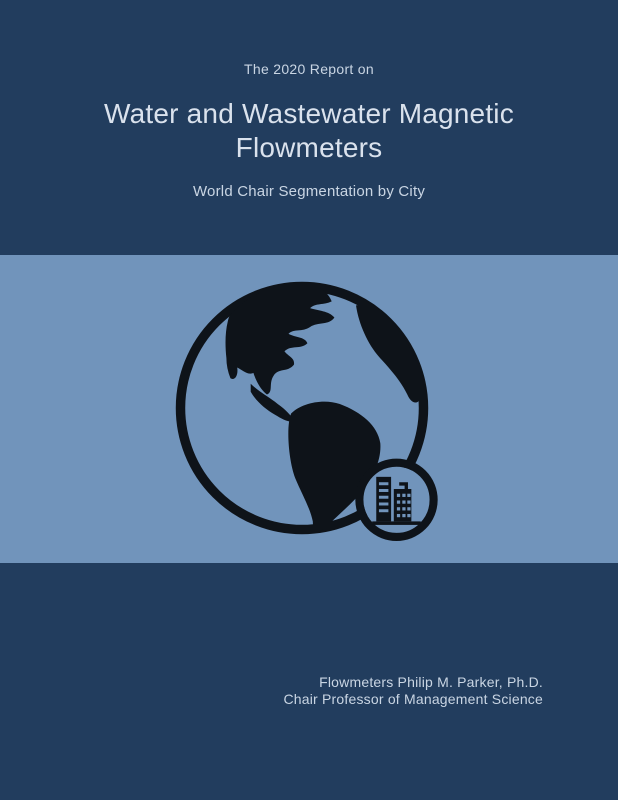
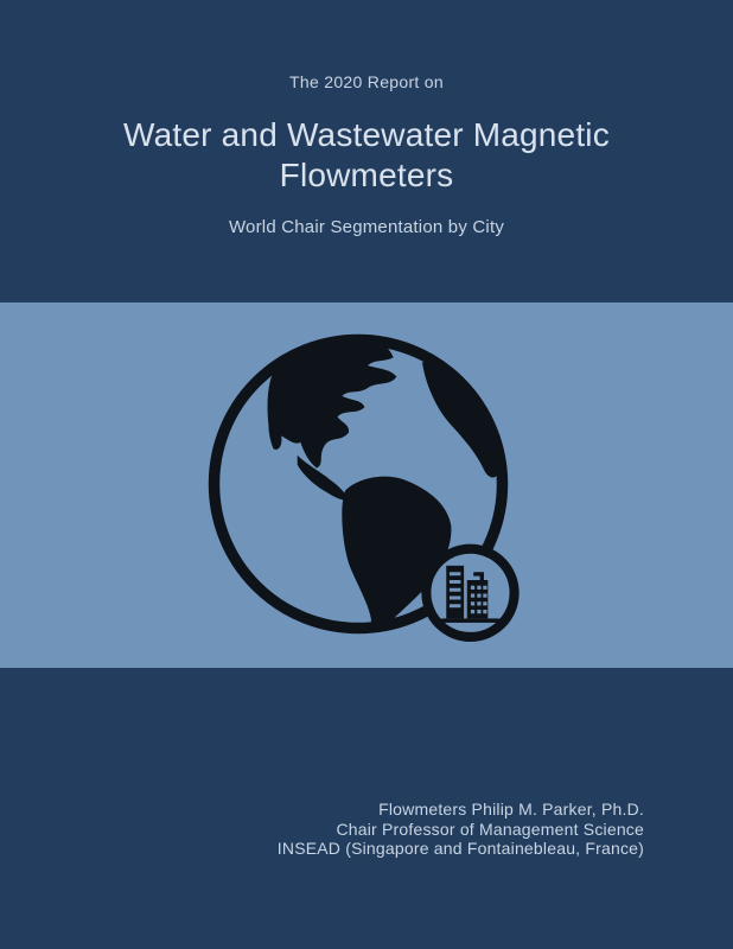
  The 2020 Report on
  Water and Wastewater Magnetic
  Flowmeters
  World Chair Segmentation by City
  Flowmeters Philip M. Parker, Ph.D.
  Chair Professor of Management Science
+ INSEAD (Singapore and Fontainebleau, France)
